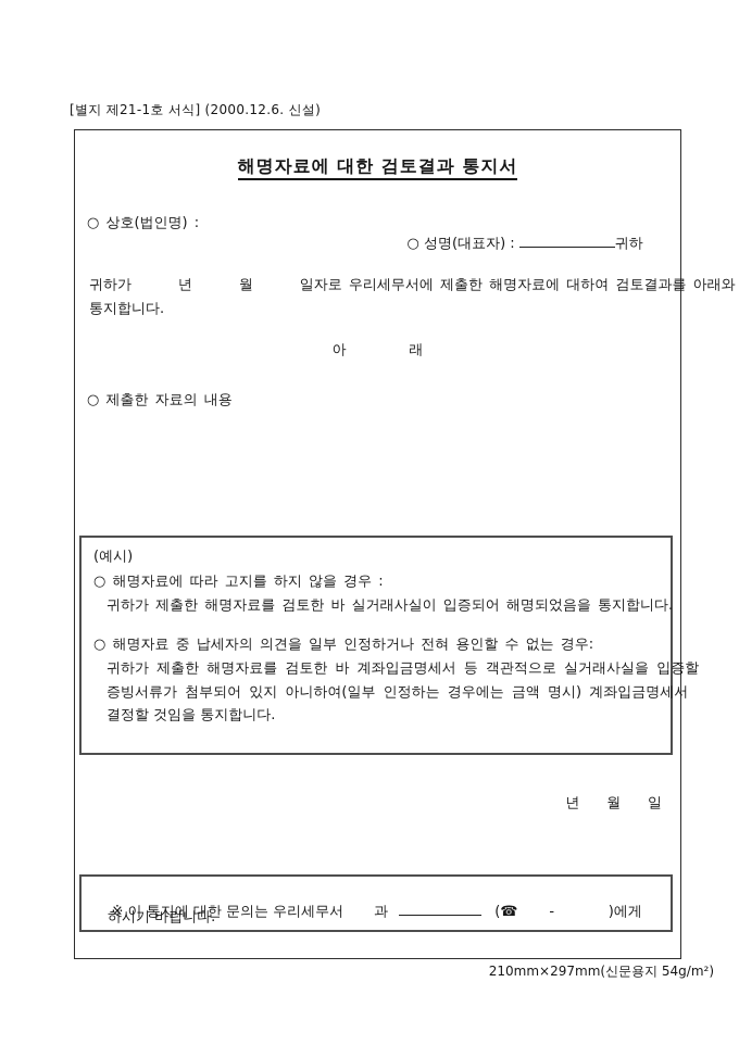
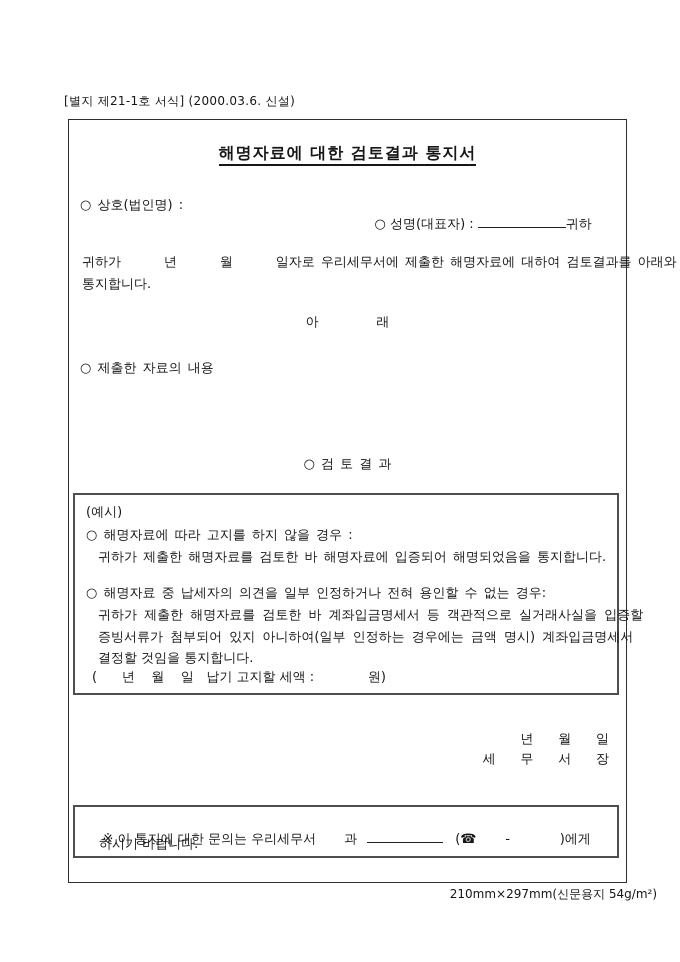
- [별지 제21-1호 서식] (2000.12.6. 신설)
+ [별지 제21-1호 서식] (2000.03.6. 신설)
  해명자료에 대한 검토결과 통지서
  ○ 상호(법인명) :
  ○ 성명(대표자) : 귀하
  귀하가 년 월 일자로 우리세무서에 제출한 해명자료에 대하여 검토결과를 아래와
  통지합니다.
  아 래
  ○ 제출한 자료의 내용
+ ○ 검 토 결 과
  (예시)
  ○ 해명자료에 따라 고지를 하지 않을 경우 :
- 귀하가 제출한 해명자료를 검토한 바 실거래사실이 입증되어 해명되었음을 통지합니다.
+ 귀하가 제출한 해명자료를 검토한 바 해명자료에 입증되어 해명되었음을 통지합니다.
  ○ 해명자료 중 납세자의 의견을 일부 인정하거나 전혀 용인할 수 없는 경우:
  귀하가 제출한 해명자료를 검토한 바 계좌입금명세서 등 객관적으로 실거래사실을 입증할
  증빙서류가 첨부되어 있지 아니하여(일부 인정하는 경우에는 금액 명시) 계좌입금명세서
  결정할 것임을 통지합니다.
+ ( 년 월 일 납기 고지할 세액 : 원)
  년 월 일
+ 세 무 서 장
  ※ 이 통지에 대한 문의는 우리세무서 과 (☎ - )에게
  하시기 바랍니다.
  210mm×297mm(신문용지 54g/m²)
